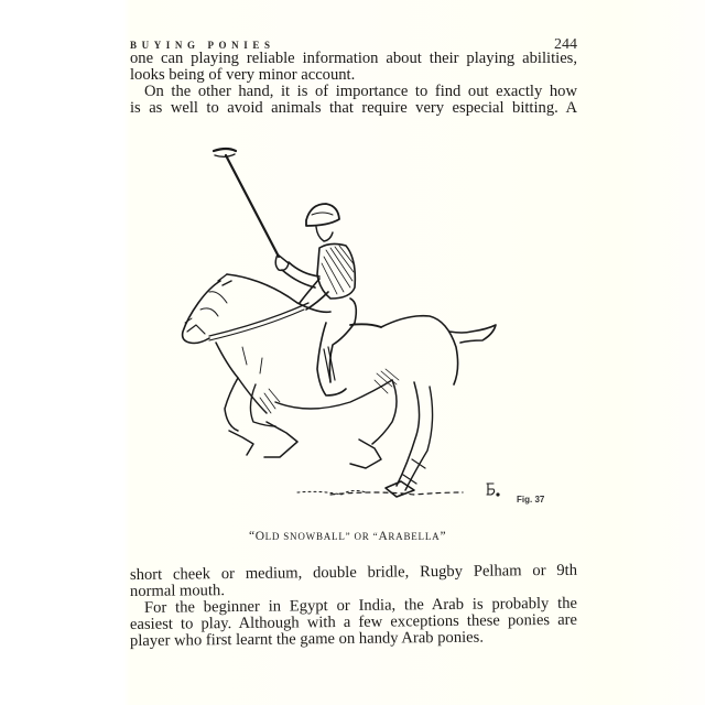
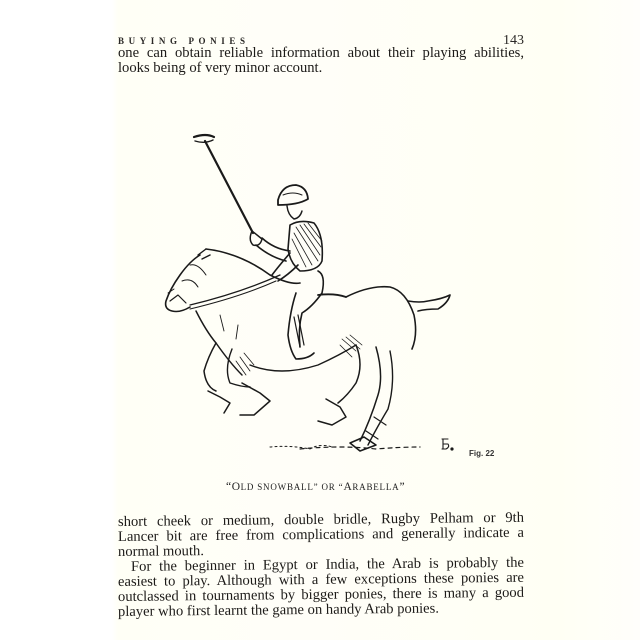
  BUYING PONIES
- 244
+ 143
- one can playing reliable information about their playing abilities,
+ one can obtain reliable information about their playing abilities,
  looks being of very minor account.
- On the other hand, it is of importance to find out exactly how
- is as well to avoid animals that require very especial bitting. A
- Fig. 37
+ Fig. 22
  “OLD SNOWBALL” OR “ARABELLA”
  short cheek or medium, double bridle, Rugby Pelham or 9th
+ Lancer bit are free from complications and generally indicate a
  normal mouth.
  For the beginner in Egypt or India, the Arab is probably the
  easiest to play. Although with a few exceptions these ponies are
+ outclassed in tournaments by bigger ponies, there is many a good
  player who first learnt the game on handy Arab ponies.
